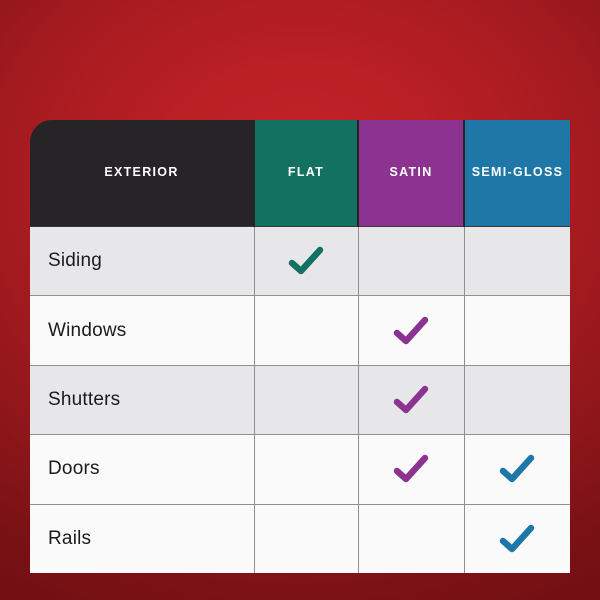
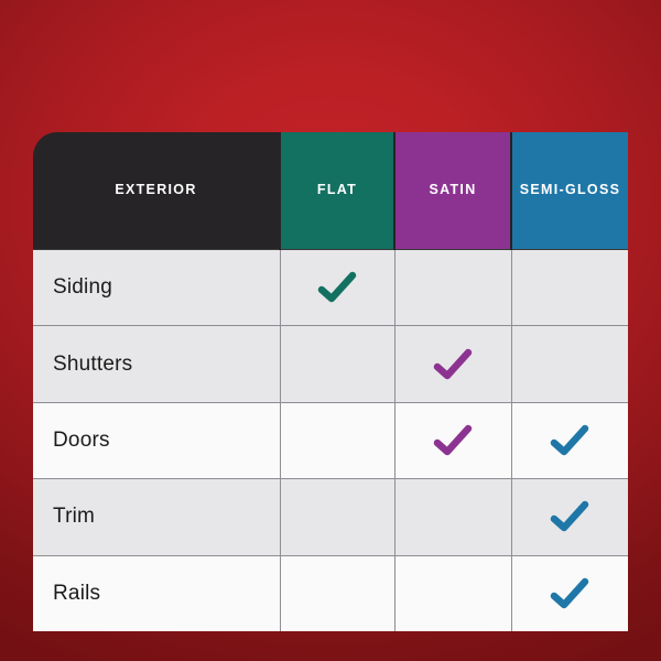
  EXTERIOR	FLAT	SATIN	SEMI-GLOSS
  Siding
- Windows
  Shutters
  Doors
+ Trim
  Rails
